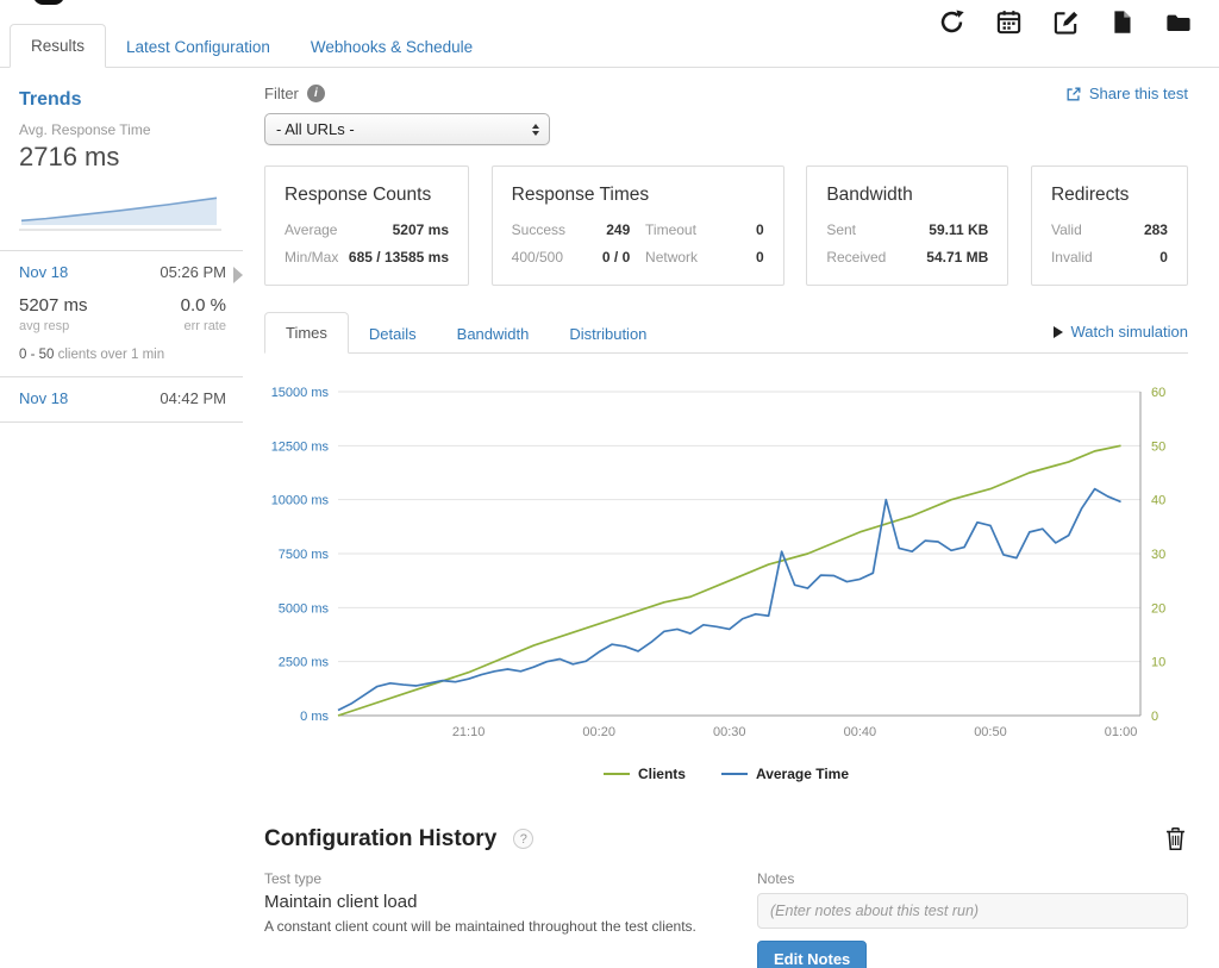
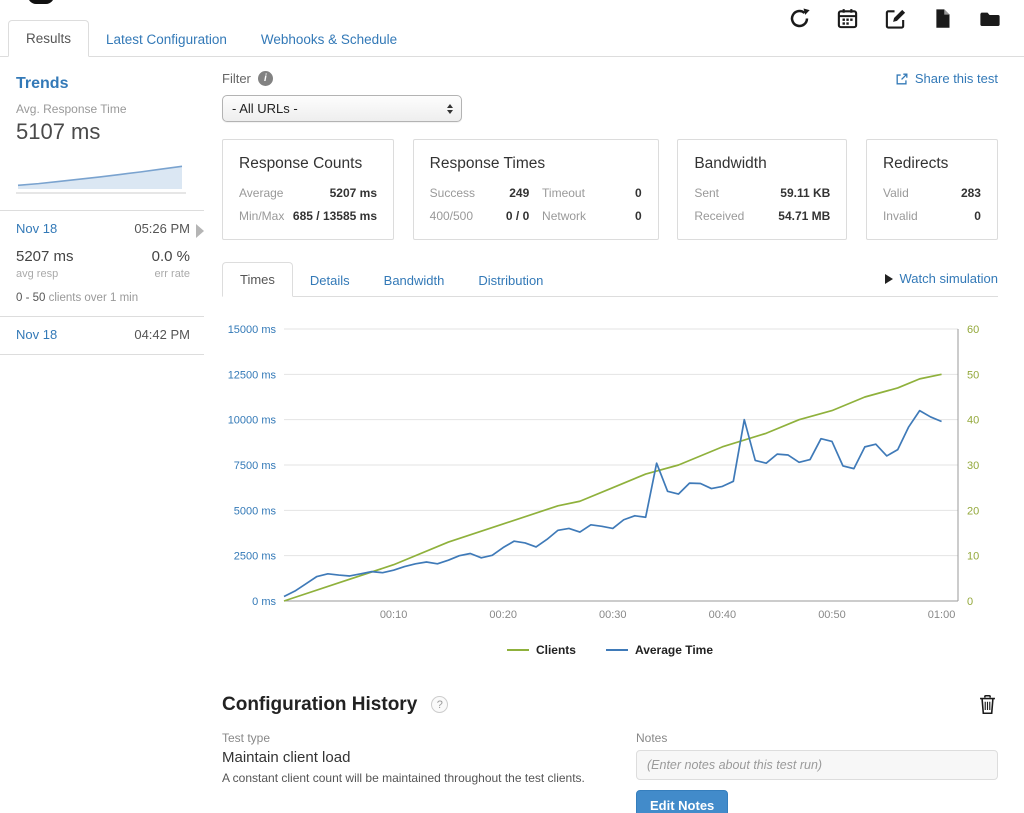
  Results
  Latest Configuration
  Webhooks & Schedule
  Trends
  Avg. Response Time
- 2716 ms
+ 5107 ms
  Nov 18
  05:26 PM
  5207 ms
  avg resp
  0.0 %
  err rate
  0 - 50 clients over 1 min
  Nov 18
  04:42 PM
  Filter
  Share this test
  - All URLs -
  Response Counts
  Average
  5207 ms
  Min/Max
  685 / 13585 ms
  Response Times
  Success
  249
  Timeout
  0
  400/500
  0 / 0
  Network
  0
  Bandwidth
  Sent
  59.11 KB
  Received
  54.71 MB
  Redirects
  Valid
  283
  Invalid
  0
  Times
  Details
  Bandwidth
  Distribution
  Watch simulation
  0 ms
  2500 ms
  5000 ms
  7500 ms
  10000 ms
  12500 ms
  15000 ms
  0
  10
  20
  30
  40
  50
  60
- 21:10
+ 00:10
  00:20
  00:30
  00:40
  00:50
  01:00
  Clients
  Average Time
  Configuration History
  Test type
  Maintain client load
  A constant client count will be maintained throughout the test clients.
  Notes
  (Enter notes about this test run) Edit Notes
